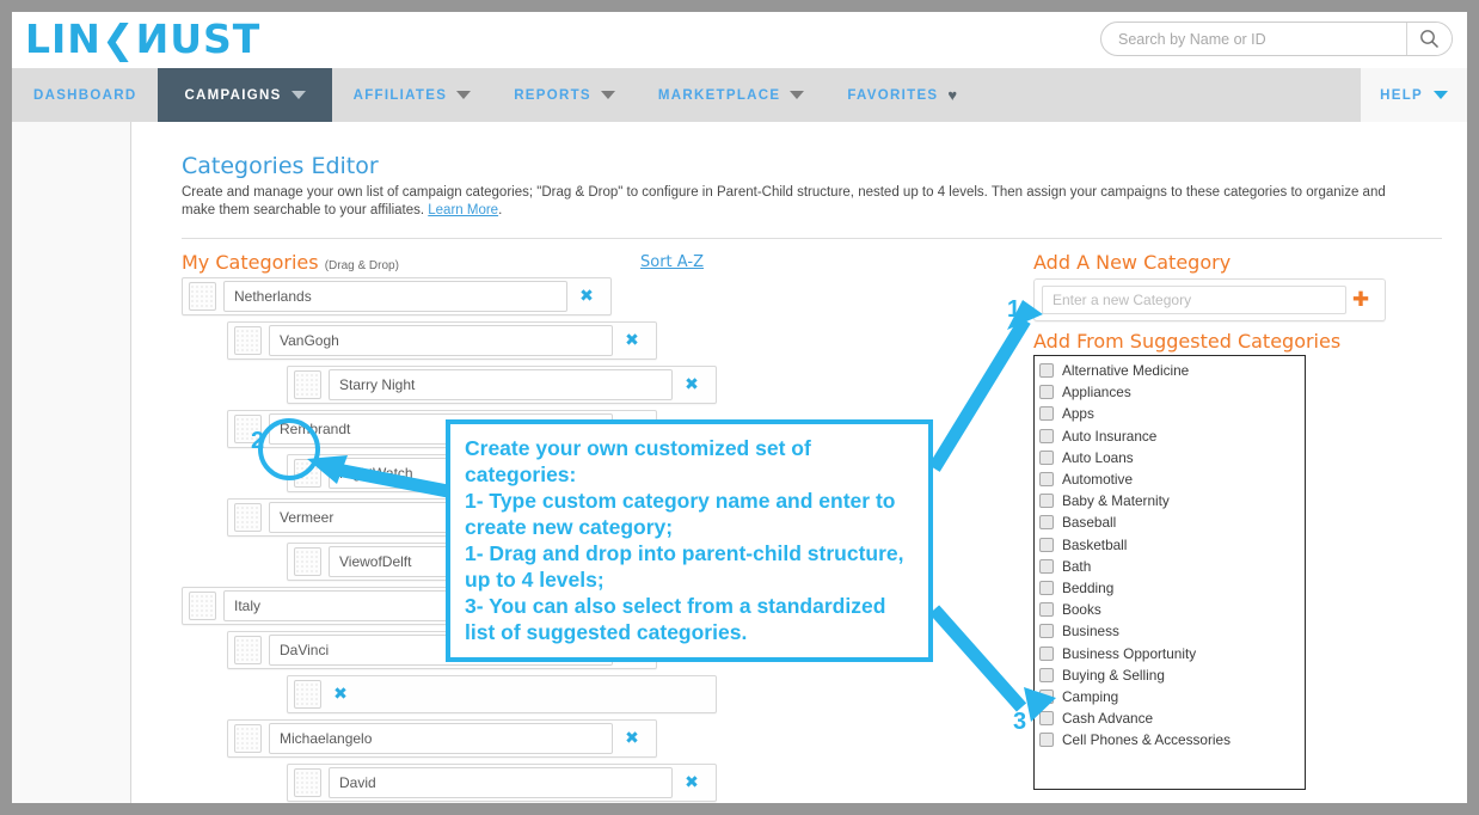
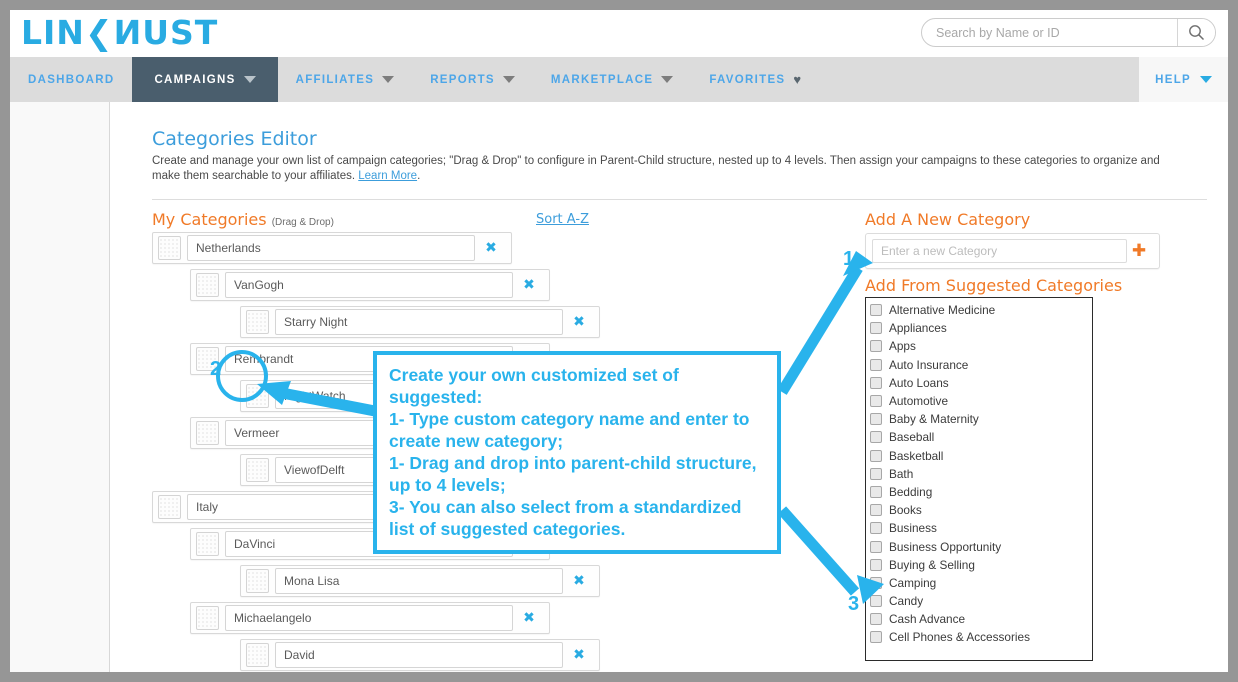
  LIN❮ИUSТ
  Search by Name or ID
  DASHBOARD
  CAMPAIGNS
  AFFILIATES
  REPORTS
  MARKETPLACE
  FAVORITES
  ♥
  HELP
  Categories Editor
  Create and manage your own list of campaign categories; "Drag & Drop" to configure in Parent-Child structure, nested up to 4 levels. Then assign your campaigns to these categories to organize and make them searchable to your affiliates. Learn More.
  My Categories (Drag & Drop)
  Sort A-Z
  Netherlands
  ✖
  VanGogh
  ✖
  Starry Night
  ✖
  Rembrandt
  Vermeer
  ViewofDelft
  Italy
  DaVinci
+ Mona Lisa
  ✖
  Michaelangelo
  ✖
  David
  ✖
  Add A New Category
  Enter a new Category
  ✚
  Add From Suggested Categories
  Alternative Medicine
  Appliances
  Apps
  Auto Insurance
  Auto Loans
  Automotive
  Baby & Maternity
  Baseball
  Basketball
  Bath
  Bedding
  Books
  Business
  Business Opportunity
  Buying & Selling
  Camping
+ Candy
  Cash Advance
  Cell Phones & Accessories
  1
  2
  3
- Create your own customized set of categories:
+ Create your own customized set of suggested:
  1- Type custom category name and enter to create new category;
  1- Drag and drop into parent-child structure, up to 4 levels;
  3- You can also select from a standardized list of suggested categories.
